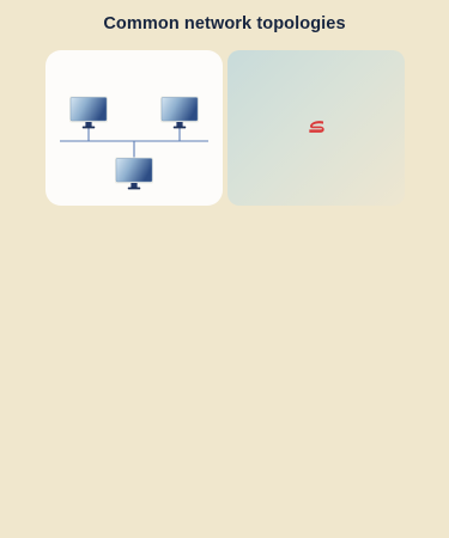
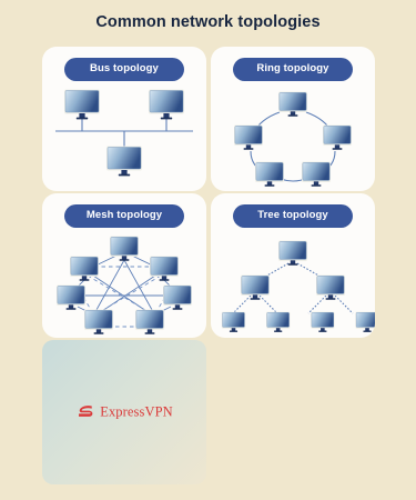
  Common network topologies
+ Bus topology
+ Ring topology
+ Mesh topology
+ Tree topology
+ ExpressVPN
